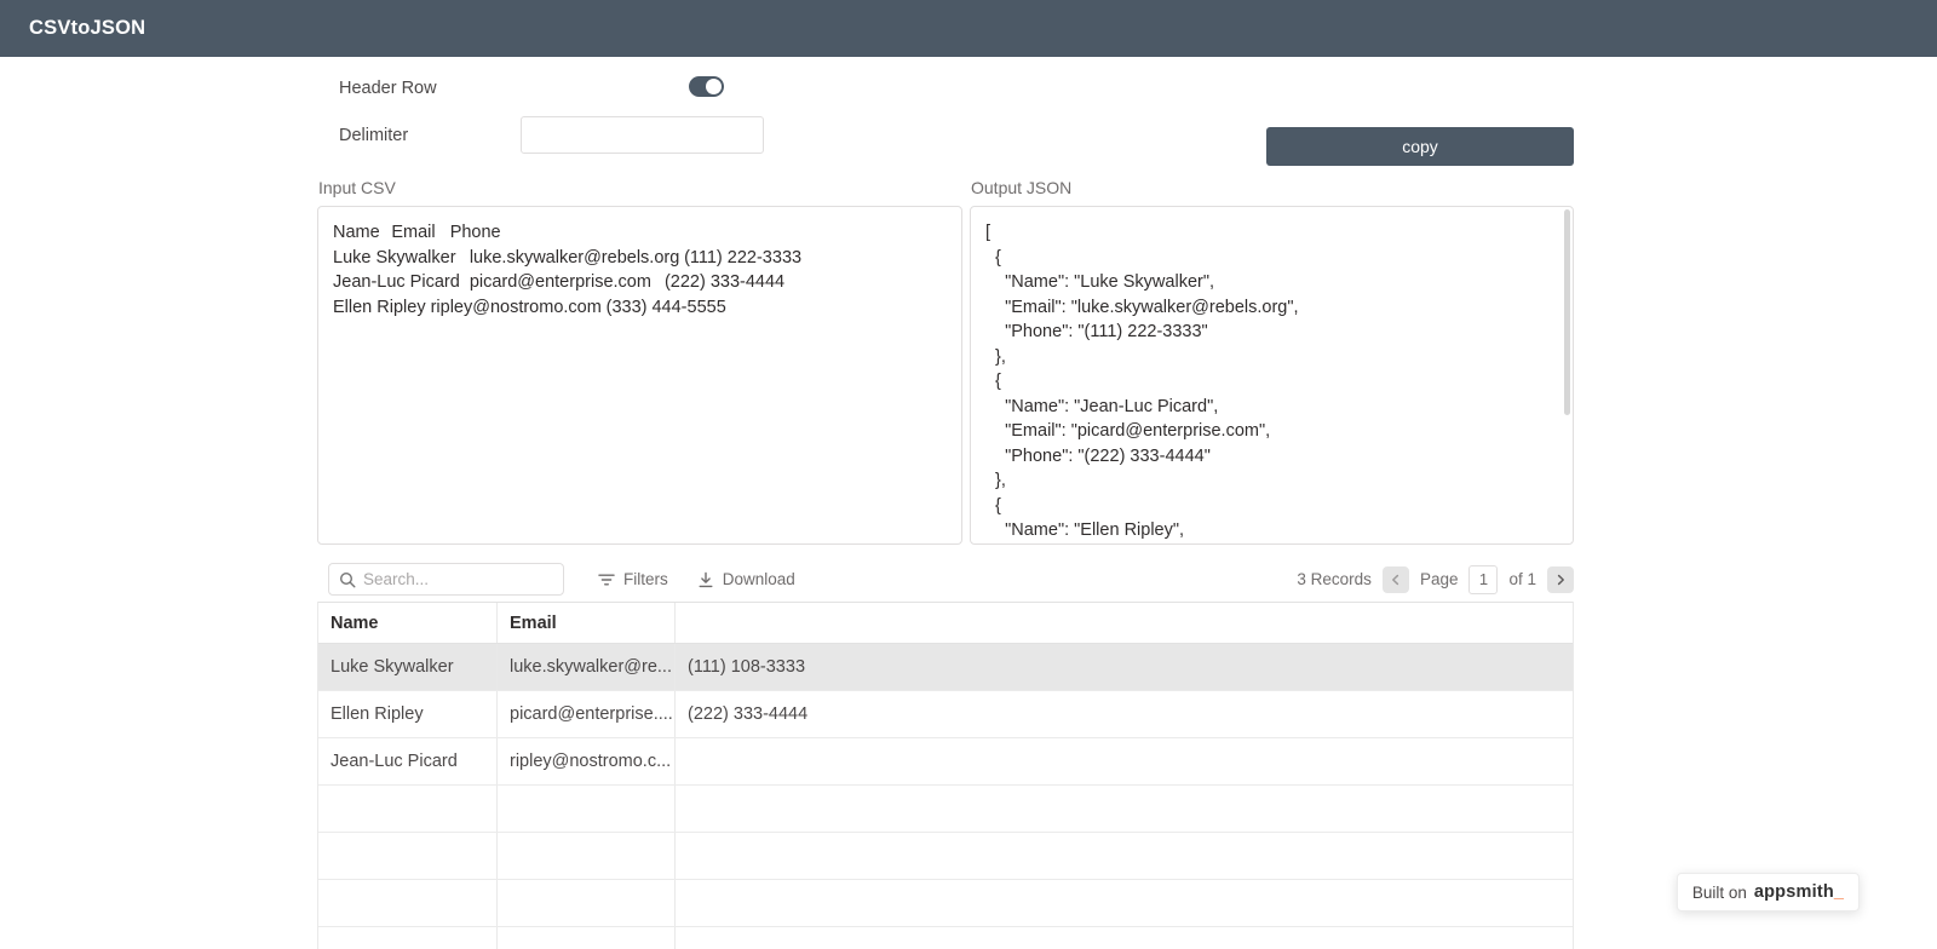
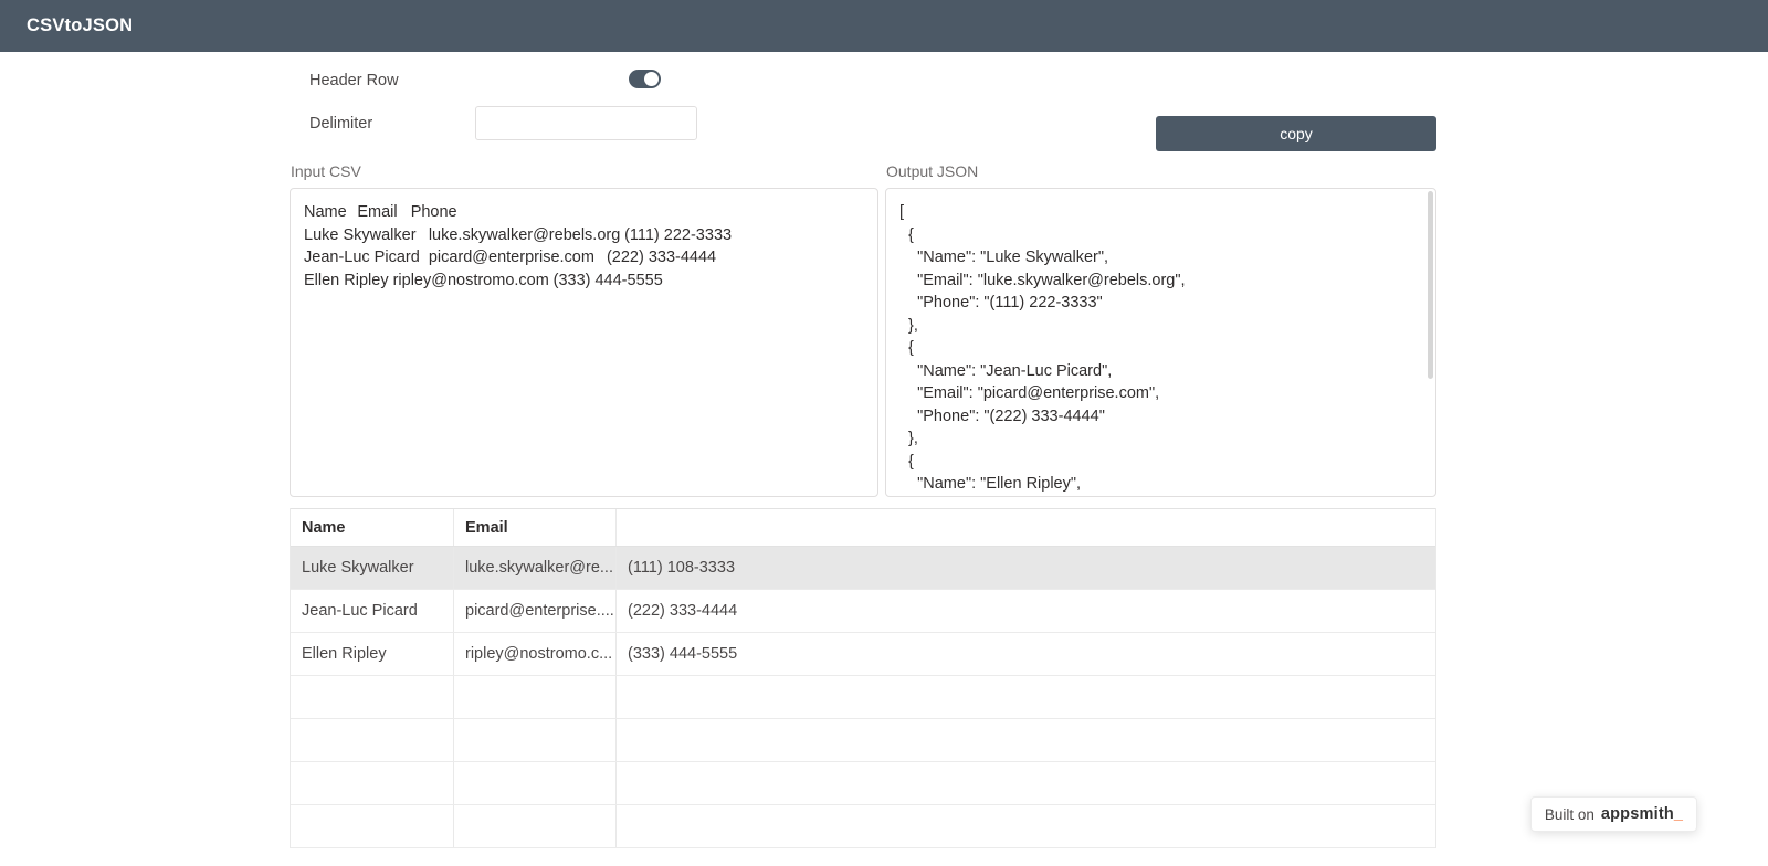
  CSVtoJSON
  Header Row
  Delimiter
  copy
  Input CSV
  Name Email Phone
  Luke Skywalker luke.skywalker@rebels.org (111) 222-3333
  Jean-Luc Picard picard@enterprise.com (222) 333-4444
  Ellen Ripley ripley@nostromo.com (333) 444-5555
  Output JSON
  [
  {
  "Name": "Luke Skywalker",
  "Email": "luke.skywalker@rebels.org",
  "Phone": "(111) 222-3333"
  },
  {
  "Name": "Jean-Luc Picard",
  "Email": "picard@enterprise.com",
  "Phone": "(222) 333-4444"
  },
  {
  "Name": "Ellen Ripley",
- Search...
- Filters
- Download
- 3 Records
- Page
- 1
- of 1
  Name
  Email
  Luke Skywalker
  luke.skywalker@re...
  (111) 108-3333
- Ellen Ripley
+ Jean-Luc Picard
  picard@enterprise....
  (222) 333-4444
- Jean-Luc Picard
+ Ellen Ripley
  ripley@nostromo.c...
+ (333) 444-5555
  Built on
  appsmith
  _
